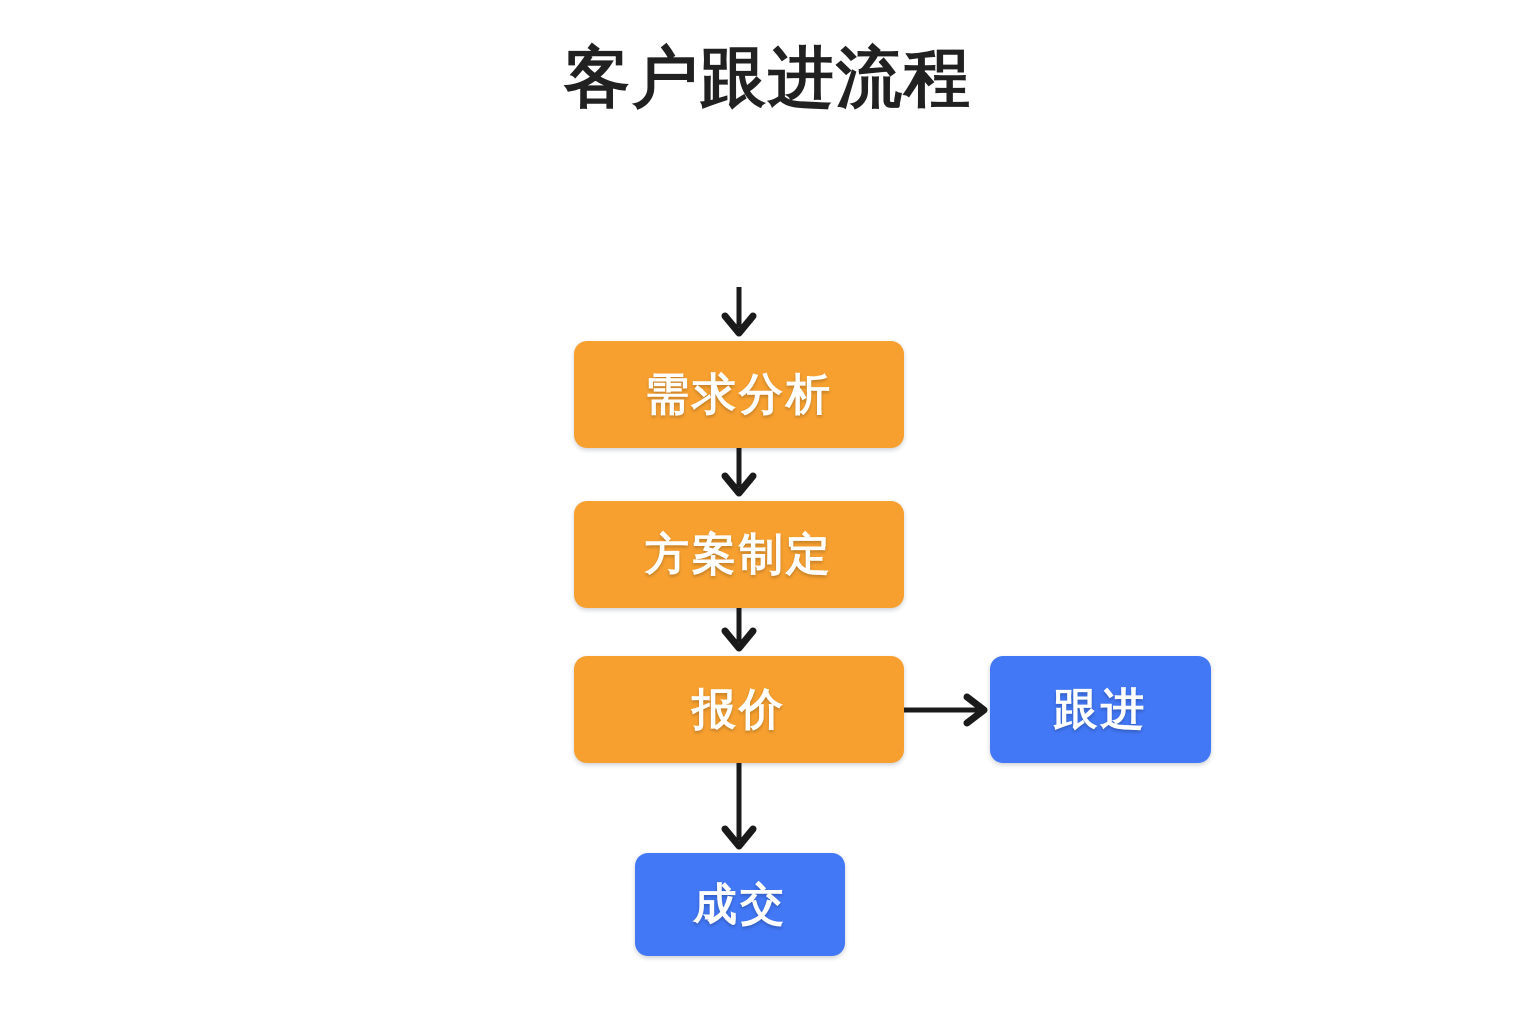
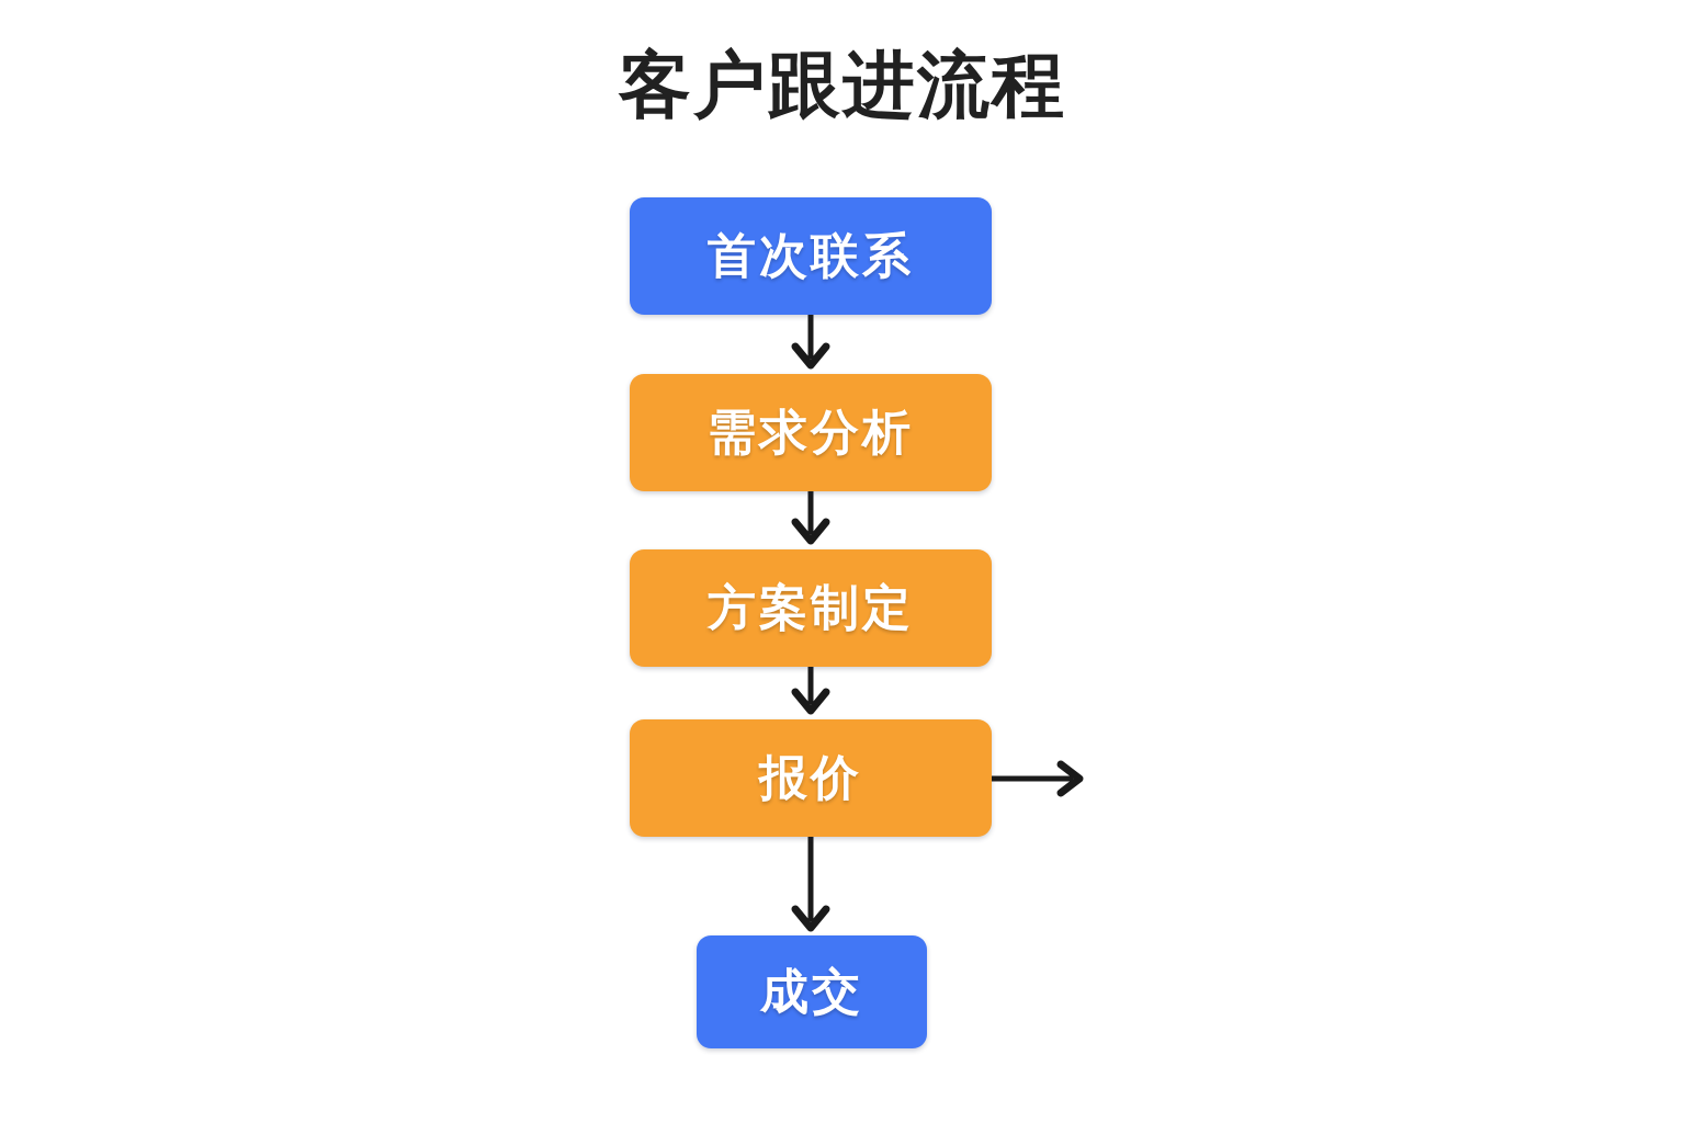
  客户跟进流程
+ 首次联系
  需求分析
  方案制定
  报价
- 跟进
  成交
